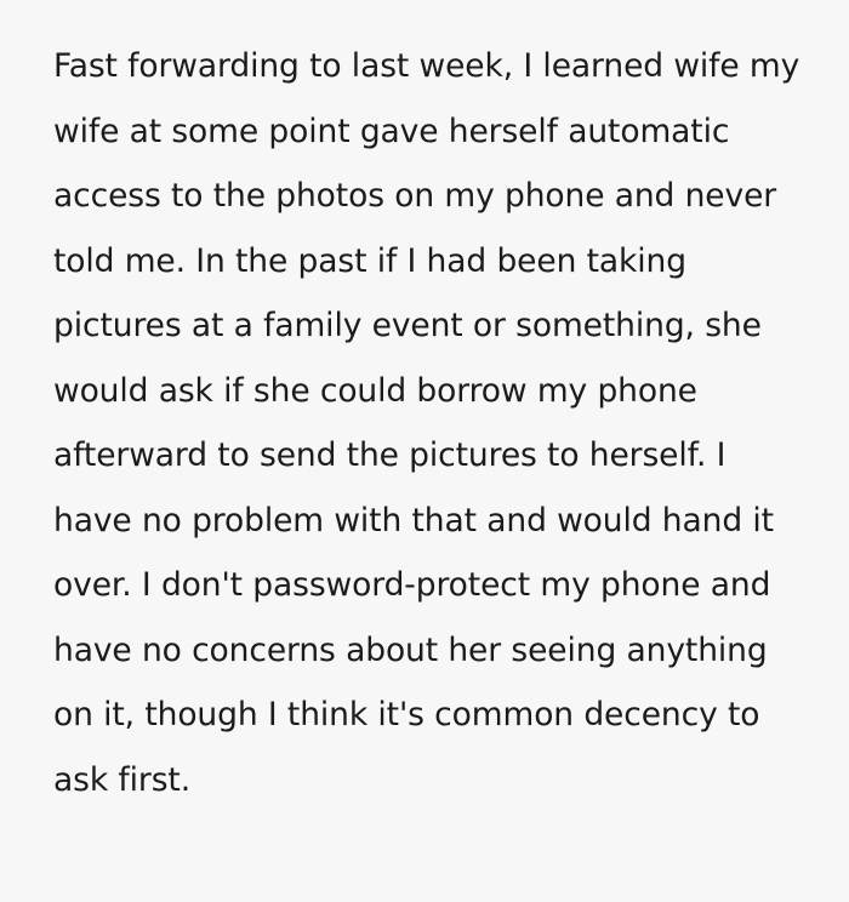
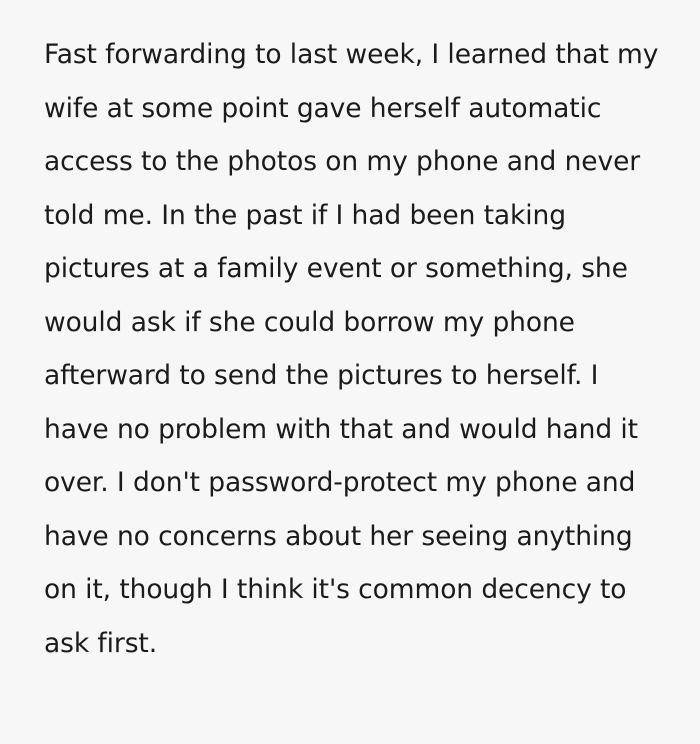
- Fast forwarding to last week, I learned wife my wife at some point gave herself automatic access to the photos on my phone and never told me. In the past if I had been taking pictures at a family event or something, she would ask if she could borrow my phone afterward to send the pictures to herself. I have no problem with that and would hand it over. I don't password-protect my phone and have no concerns about her seeing anything on it, though I think it's common decency to ask first.
+ Fast forwarding to last week, I learned that my wife at some point gave herself automatic access to the photos on my phone and never told me. In the past if I had been taking pictures at a family event or something, she would ask if she could borrow my phone afterward to send the pictures to herself. I have no problem with that and would hand it over. I don't password-protect my phone and have no concerns about her seeing anything on it, though I think it's common decency to ask first.
